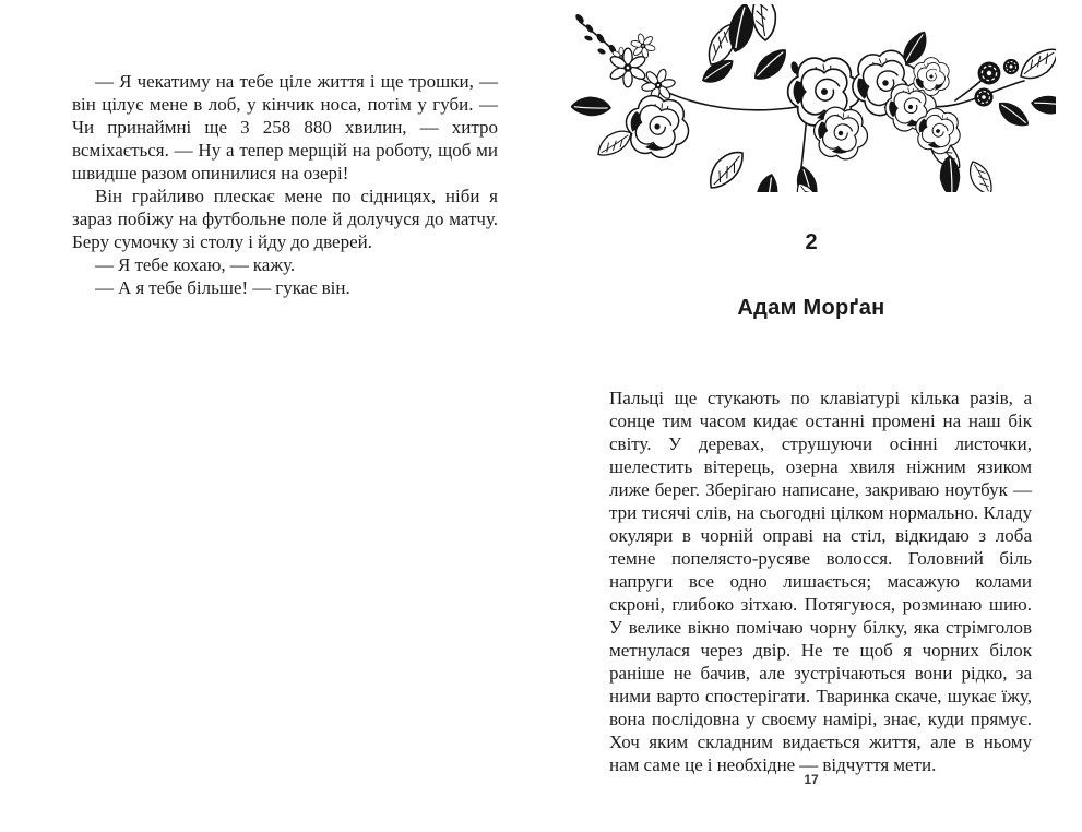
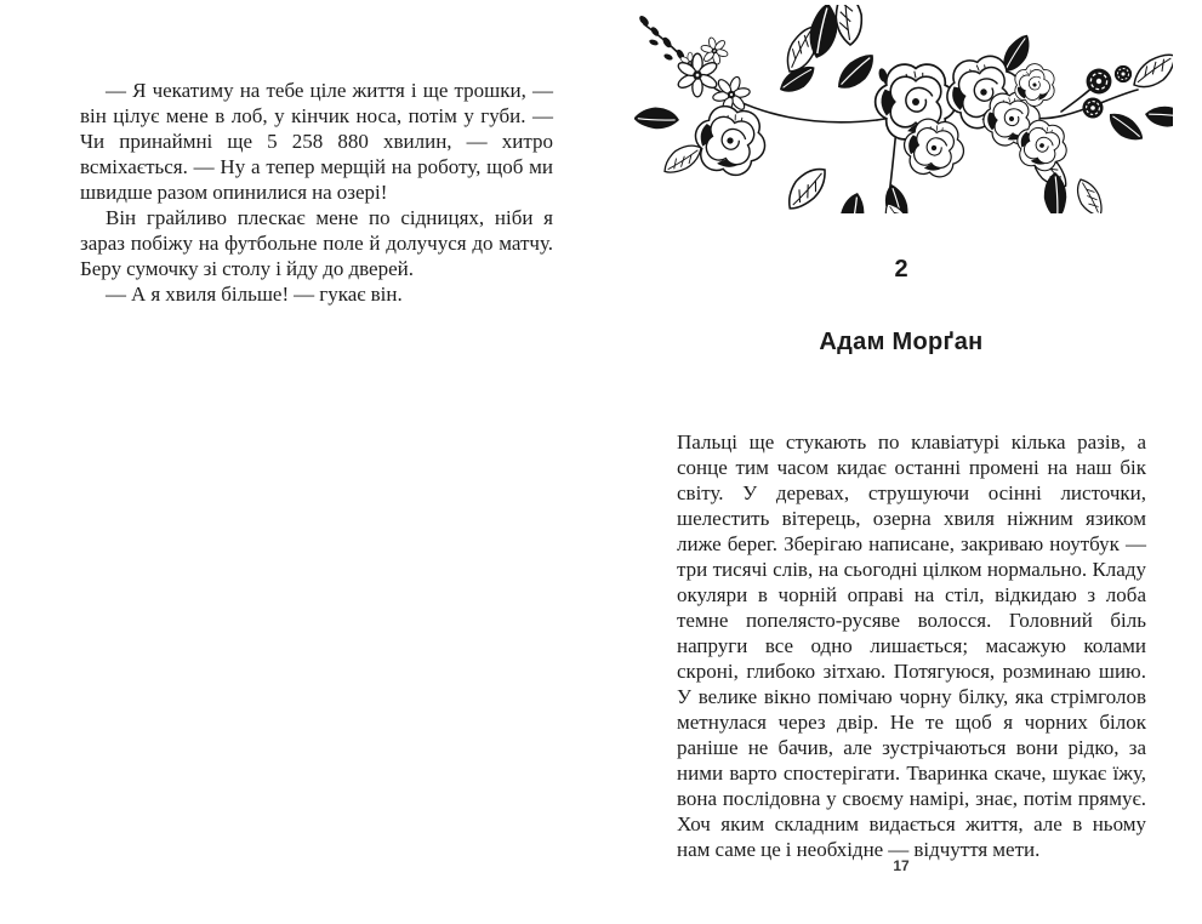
- — Я чекатиму на тебе ціле життя і ще трошки, — він цілує мене в лоб, у кінчик носа, потім у губи. — Чи при­наймні ще 3 258 880 хвилин, — хитро всміхається. — Ну а тепер мерщій на роботу, щоб ми швидше разом опи­нилися на озері!
+ — Я чекатиму на тебе ціле життя і ще трошки, — він цілує мене в лоб, у кінчик носа, потім у губи. — Чи при­наймні ще 5 258 880 хвилин, — хитро всміхається. — Ну а тепер мерщій на роботу, щоб ми швидше разом опи­нилися на озері!
  Він грайливо плескає мене по сідницях, ніби я зараз побіжу на футбольне поле й долучуся до матчу. Беру су­мочку зі столу і йду до дверей.
- — Я тебе кохаю, — кажу.
- — А я тебе більше! — гукає він.
+ — А я хвиля більше! — гукає він.
  2
  Адам Морґан
- Пальці ще стукають по клавіатурі кілька разів, а сонце тим часом кидає останні промені на наш бік світу. У де­ревах, струшуючи осінні листочки, шелестить вітерець, озерна хвиля ніжним язиком лиже берег. Зберігаю напи­сане, закриваю ноутбук — три тисячі слів, на сьогодні ціл­ком нормально. Кладу окуляри в чорній оправі на стіл, відкидаю з лоба темне попелясто-русяве волосся. Голов­ний біль напруги все одно лишається; масажую колами скроні, глибоко зітхаю. Потягуюся, розминаю шию. У ве­лике вікно помічаю чорну білку, яка стрімголов метнула­ся через двір. Не те щоб я чорних білок раніше не бачив, але зустрічаються вони рідко, за ними варто спостерігати. Тваринка скаче, шукає їжу, вона послідовна у своєму намі­рі, знає, куди прямує. Хоч яким складним видається жит­тя, але в ньому нам саме це і необхідне — відчуття мети.
+ Пальці ще стукають по клавіатурі кілька разів, а сонце тим часом кидає останні промені на наш бік світу. У де­ревах, струшуючи осінні листочки, шелестить вітерець, озерна хвиля ніжним язиком лиже берег. Зберігаю напи­сане, закриваю ноутбук — три тисячі слів, на сьогодні ціл­ком нормально. Кладу окуляри в чорній оправі на стіл, відкидаю з лоба темне попелясто-русяве волосся. Голов­ний біль напруги все одно лишається; масажую колами скроні, глибоко зітхаю. Потягуюся, розминаю шию. У ве­лике вікно помічаю чорну білку, яка стрімголов метнула­ся через двір. Не те щоб я чорних білок раніше не бачив, але зустрічаються вони рідко, за ними варто спостерігати. Тваринка скаче, шукає їжу, вона послідовна у своєму намі­рі, знає, потім прямує. Хоч яким складним видається жит­тя, але в ньому нам саме це і необхідне — відчуття мети.
  17
